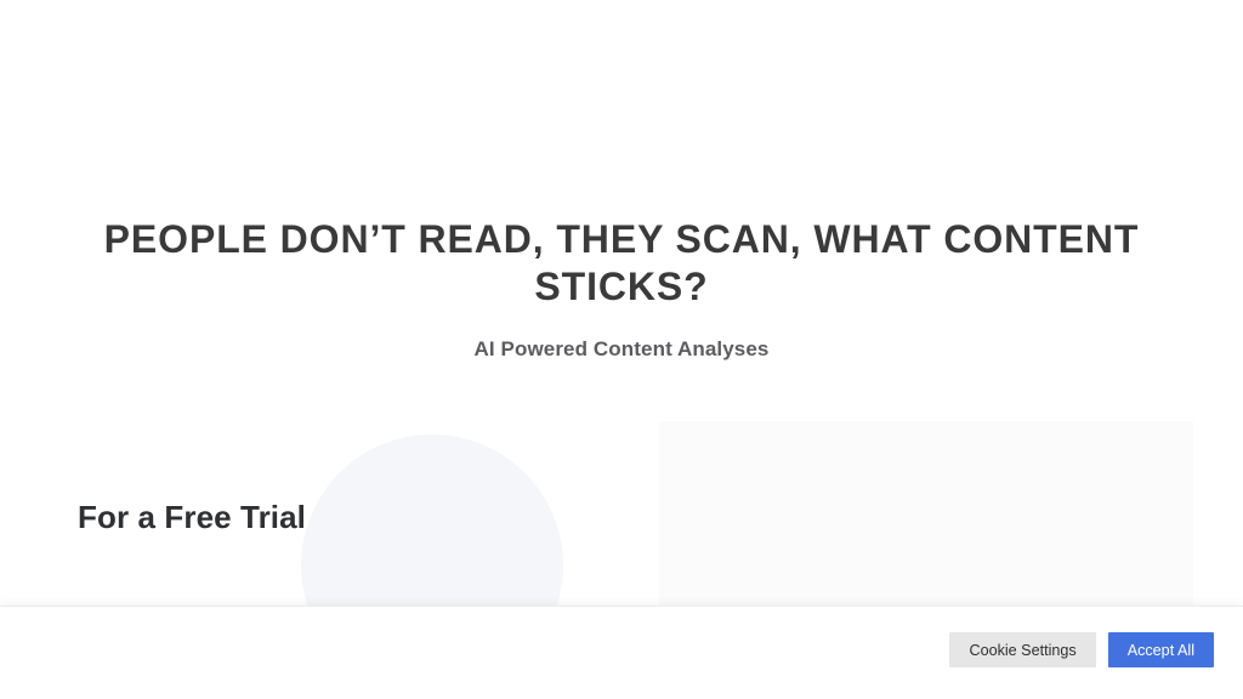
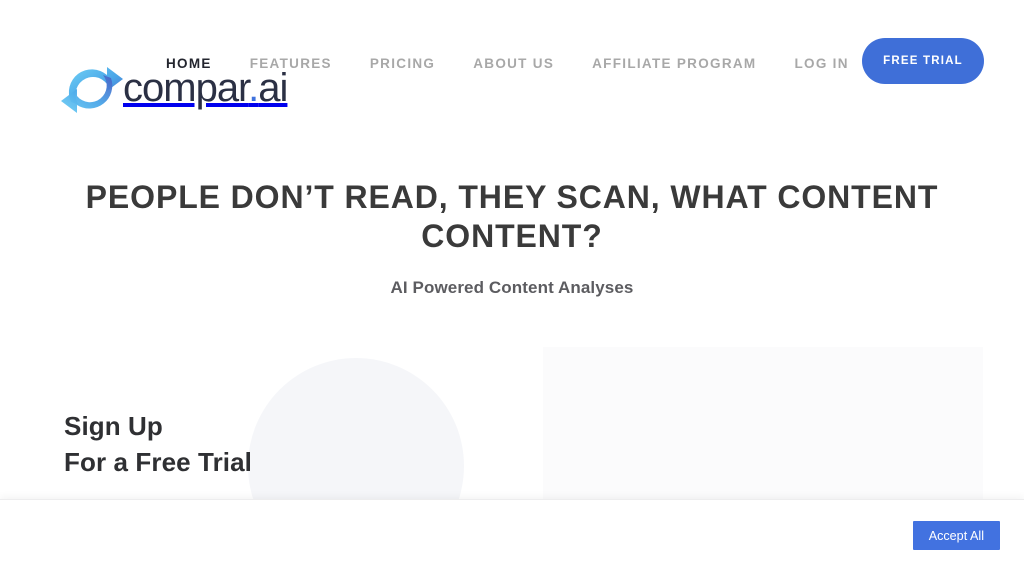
+ compar.ai
+ HOME
+ FEATURES
+ PRICING
+ ABOUT US
+ AFFILIATE PROGRAM
+ LOG IN
+ FREE TRIAL
- PEOPLE DON’T READ, THEY SCAN, WHAT CONTENT STICKS?
+ PEOPLE DON’T READ, THEY SCAN, WHAT CONTENT CONTENT?
  AI Powered Content Analyses
+ Sign Up
  For a Free Trial
- Cookie Settings
  Accept All
